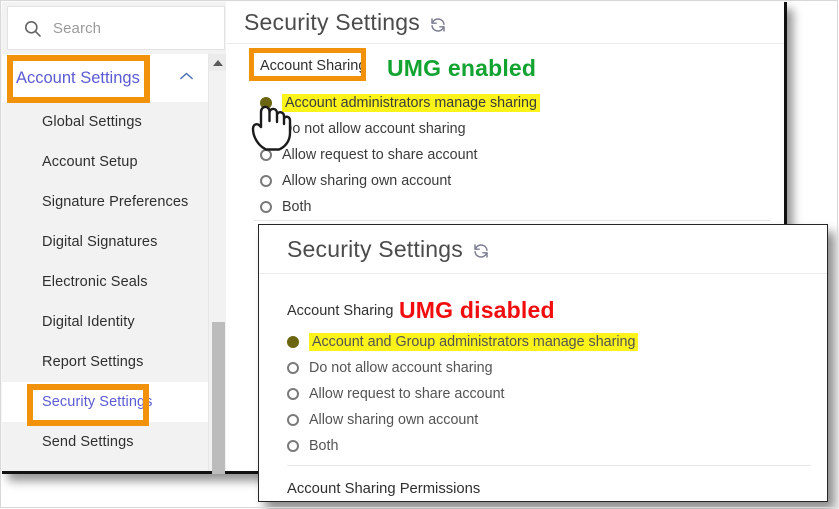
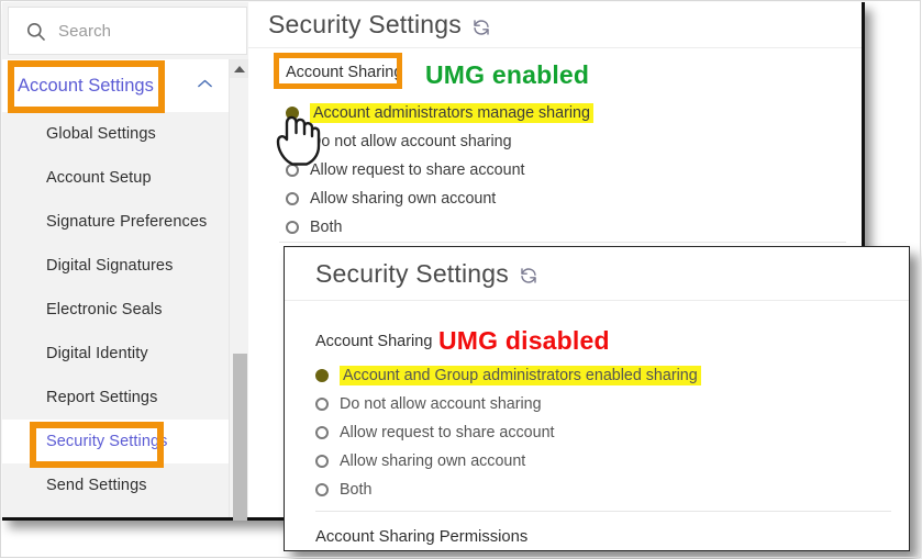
  Search
  Account Settings
  Global Settings
  Account Setup
  Signature Preferences
  Digital Signatures
  Electronic Seals
  Digital Identity
  Report Settings
  Security Settings
  Send Settings
  Security Settings
  Account Sharing
  UMG enabled
  Account administrators manage sharing
  o not allow account sharing
  Allow request to share account
  Allow sharing own account
  Both
  Security Settings
  Account Sharing
  UMG disabled
- Account and Group administrators manage sharing
+ Account and Group administrators enabled sharing
  Do not allow account sharing
  Allow request to share account
  Allow sharing own account
  Both
  Account Sharing Permissions
